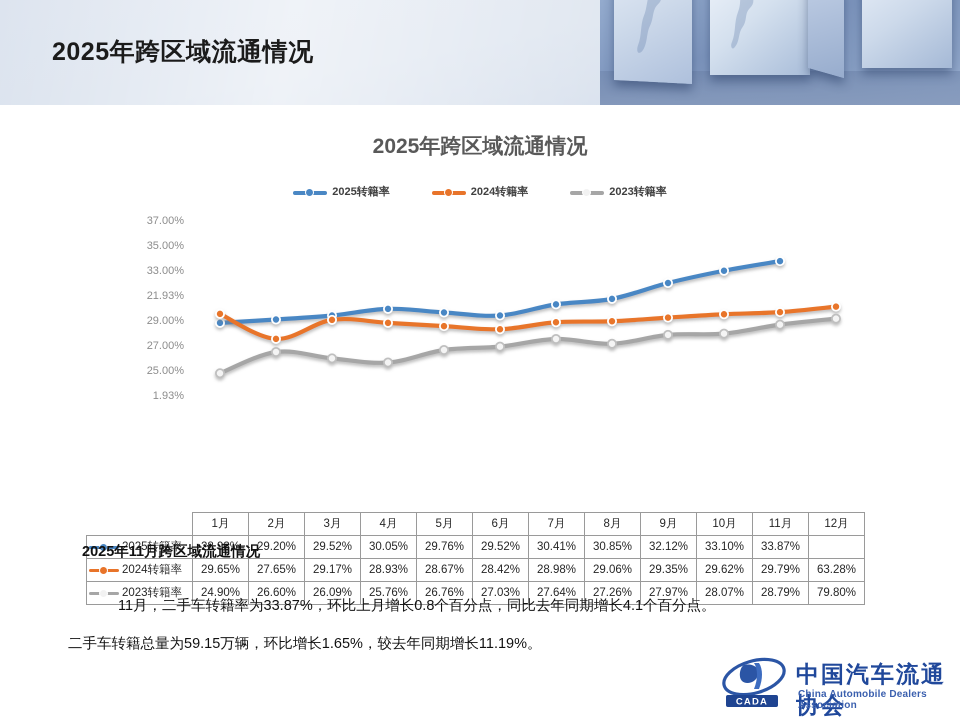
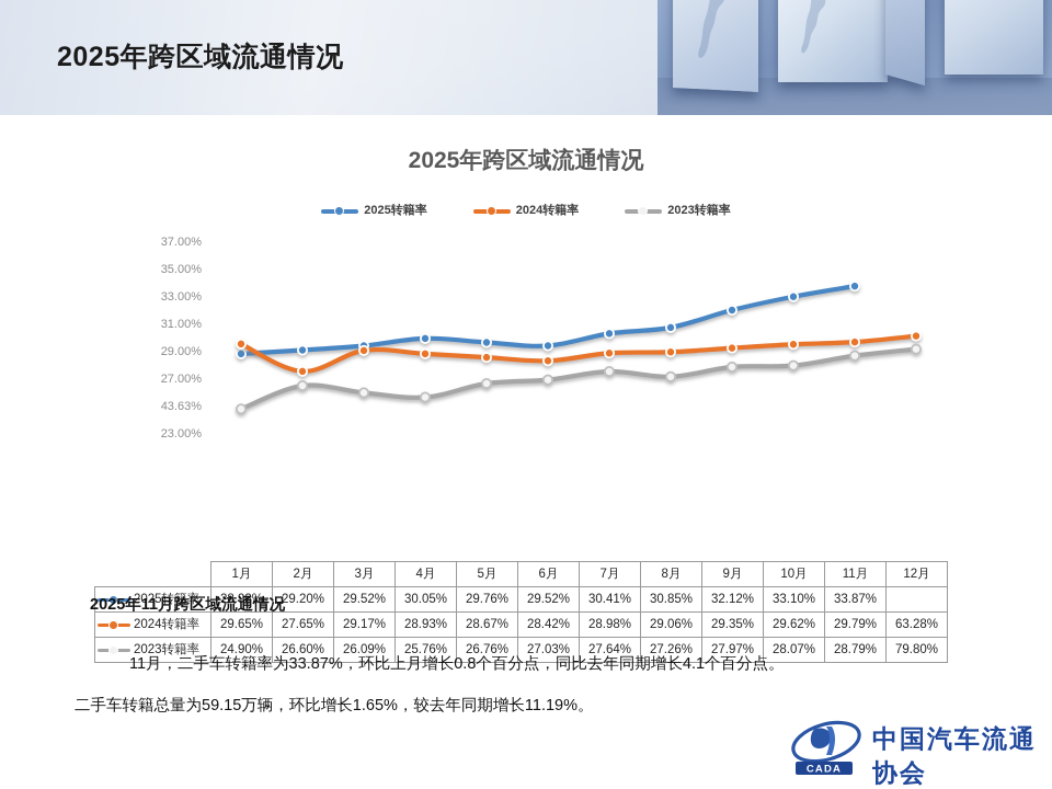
  2025年跨区域流通情况
  2025年跨区域流通情况
  2025转籍率
  2024转籍率
  2023转籍率
  37.00%
  35.00%
  33.00%
- 21.93%
+ 31.00%
  29.00%
  27.00%
- 25.00%
+ 43.63%
- 1.93%
+ 23.00%
  	1月	2月	3月	4月	5月	6月	7月	8月	9月	10月	11月	12月
  2025转籍率	28.93%	29.20%	29.52%	30.05%	29.76%	29.52%	30.41%	30.85%	32.12%	33.10%	33.87%
  2024转籍率	29.65%	27.65%	29.17%	28.93%	28.67%	28.42%	28.98%	29.06%	29.35%	29.62%	29.79%	63.28%
  2023转籍率	24.90%	26.60%	26.09%	25.76%	26.76%	27.03%	27.64%	27.26%	27.97%	28.07%	28.79%	79.80%
  2025年11月跨区域流通情况
  11月，二手车转籍率为33.87%，环比上月增长0.8个百分点，同比去年同期增长4.1个百分点。
  二手车转籍总量为59.15万辆，环比增长1.65%，较去年同期增长11.19%。
  CADA
  中国汽车流通协会
- China Automobile Dealers Association
